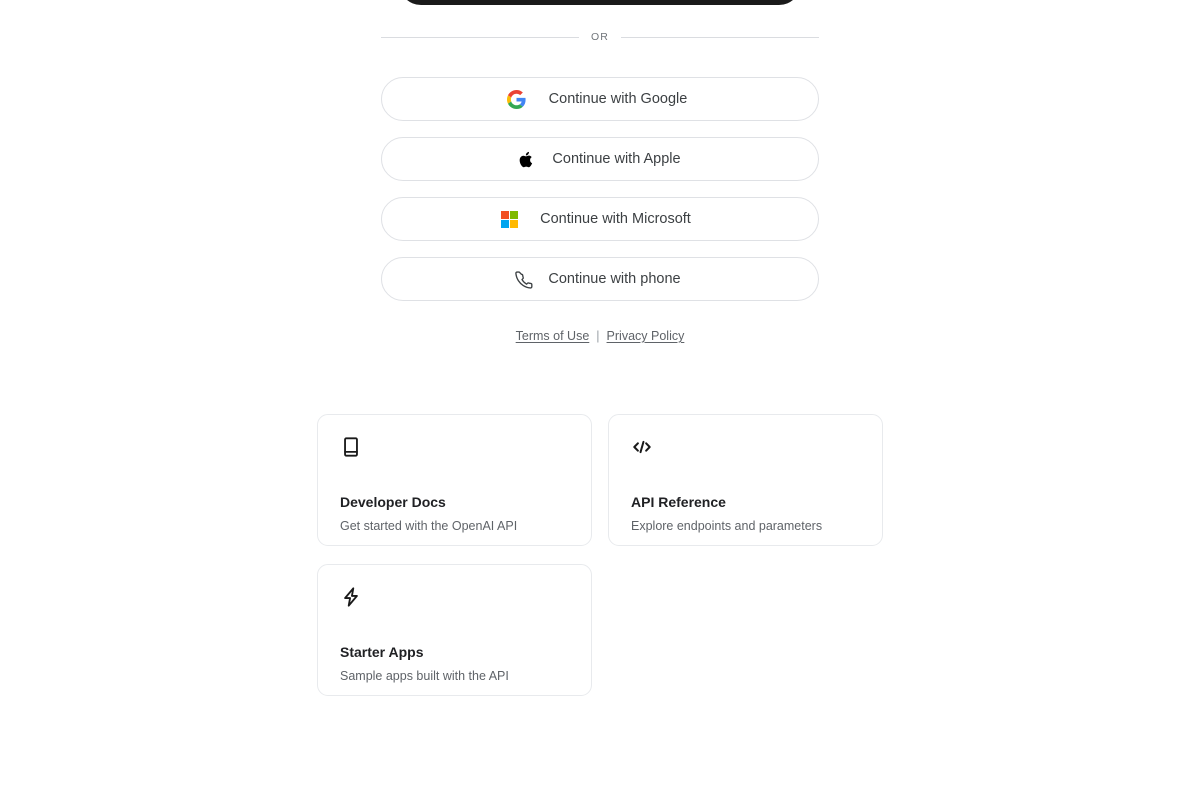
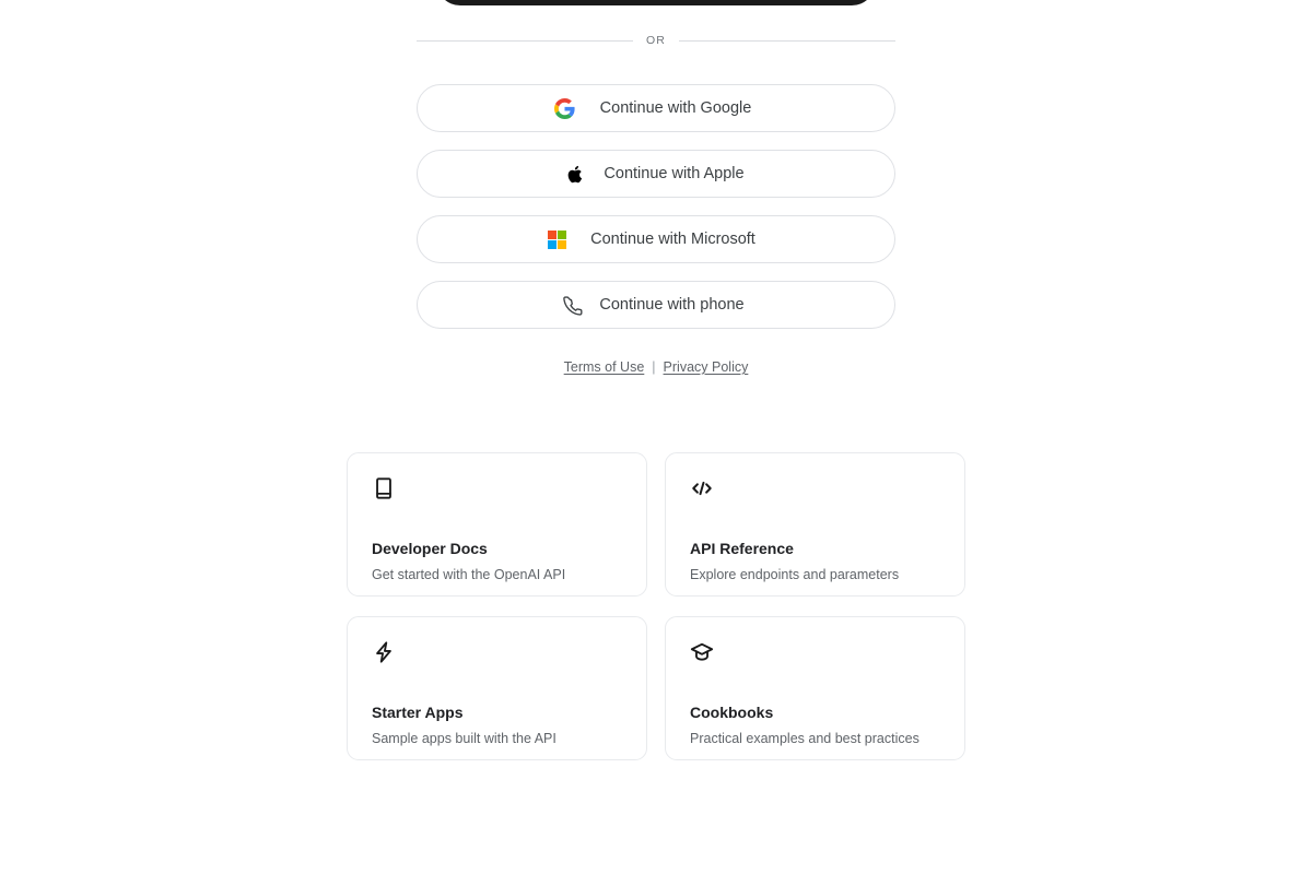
  OR
  Continue with Google
  Continue with Apple
  Continue with Microsoft
  Continue with phone
  Terms of Use
  |
  Privacy Policy
  Developer Docs
  Get started with the OpenAI API
  API Reference
  Explore endpoints and parameters
  Starter Apps
  Sample apps built with the API
+ Cookbooks
+ Practical examples and best practices
